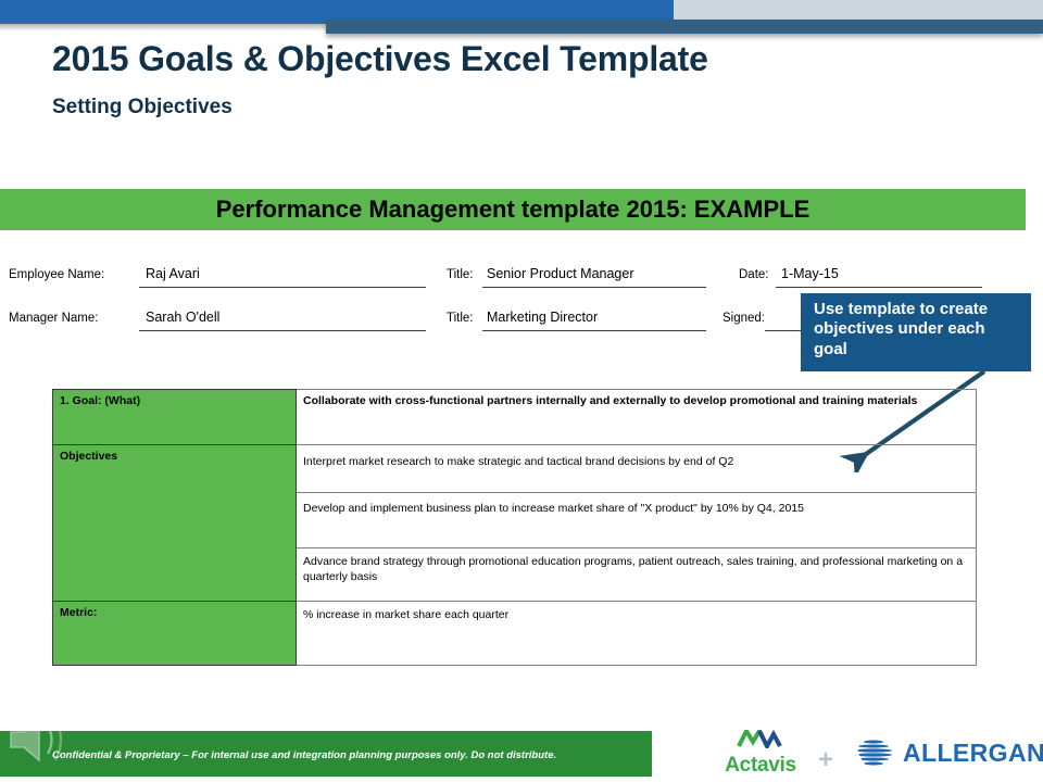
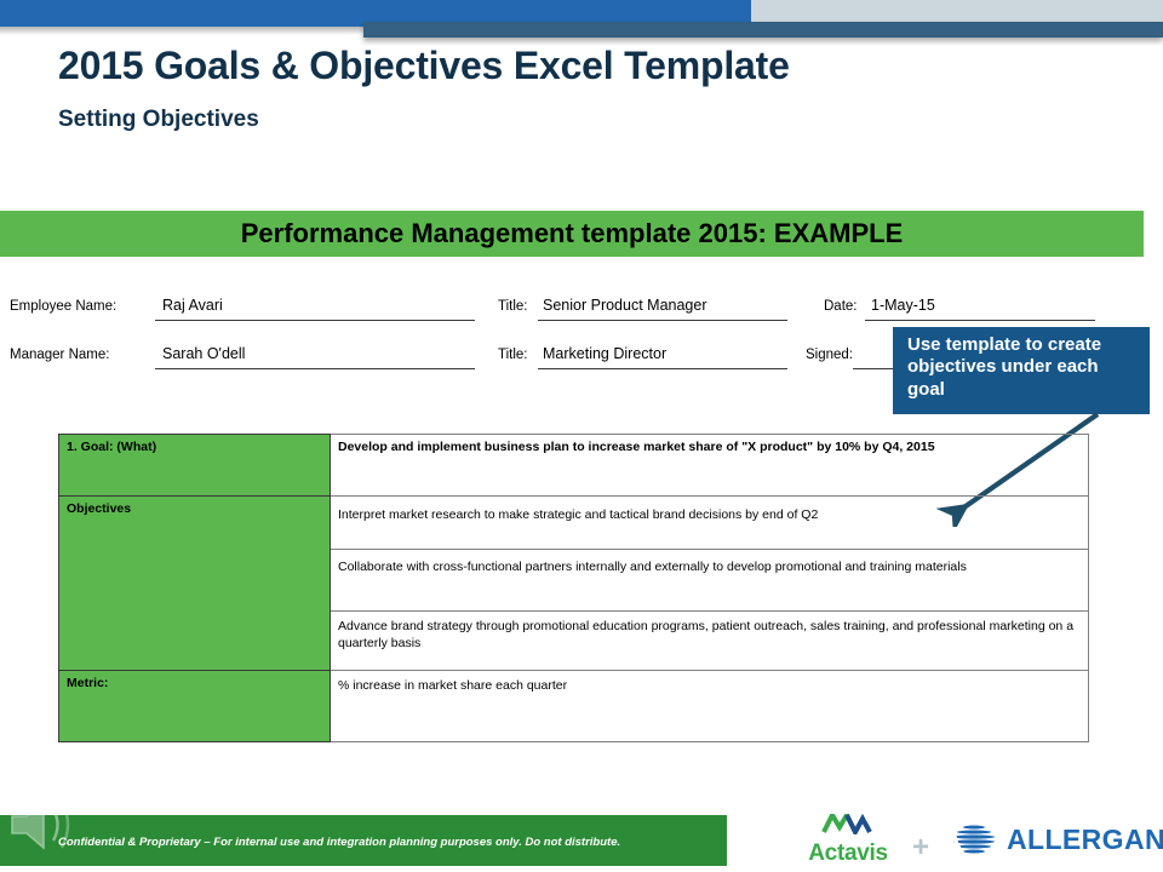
  2015 Goals & Objectives Excel Template
  Setting Objectives
  Performance Management template 2015: EXAMPLE
  Employee Name:
  Raj Avari
  Title:
  Senior Product Manager
  Date:
  1-May-15
  Manager Name:
  Sarah O'dell
  Title:
  Marketing Director
  Signed:
  Use template to create objectives under each goal
- 1. Goal: (What)	Collaborate with cross-functional partners internally and externally to develop promotional and training materials
+ 1. Goal: (What)	Develop and implement business plan to increase market share of "X product" by 10% by Q4, 2015
  Objectives	Interpret market research to make strategic and tactical brand decisions by end of Q2
- Develop and implement business plan to increase market share of "X product" by 10% by Q4, 2015
+ Collaborate with cross-functional partners internally and externally to develop promotional and training materials
  Advance brand strategy through promotional education programs, patient outreach, sales training, and professional marketing on a quarterly basis
  Metric:	% increase in market share each quarter
  Confidential & Proprietary – For internal use and integration planning purposes only. Do not distribute.
  Actavis
  +
  ALLERGAN
